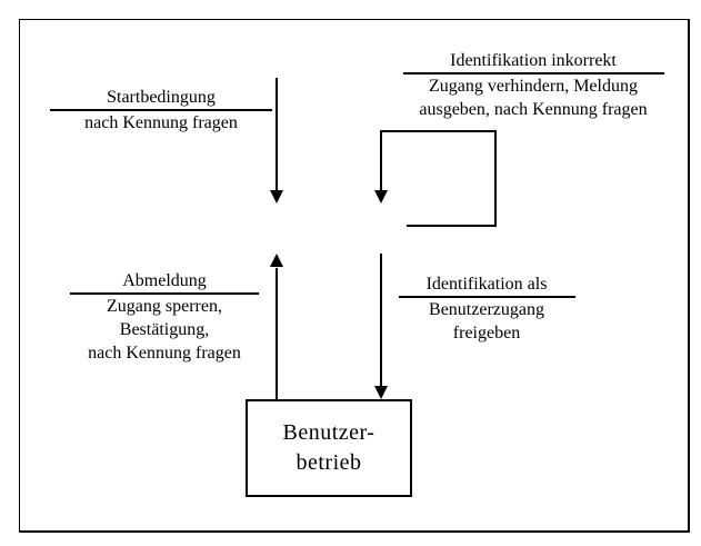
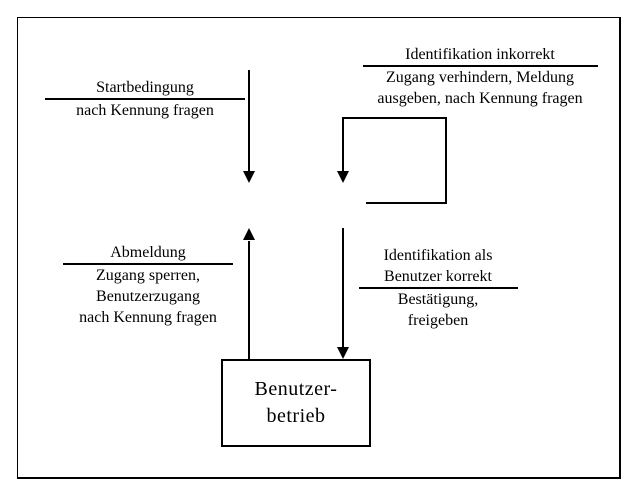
  Benutzer-
  betrieb
  Startbedingung
  nach Kennung fragen
  Identifikation inkorrekt
  Zugang verhindern, Meldung
  ausgeben, nach Kennung fragen
  Abmeldung
  Zugang sperren,
- Bestätigung,
+ Benutzerzugang
  nach Kennung fragen
  Identifikation als
+ Benutzer korrekt
- Benutzerzugang
+ Bestätigung,
  freigeben
